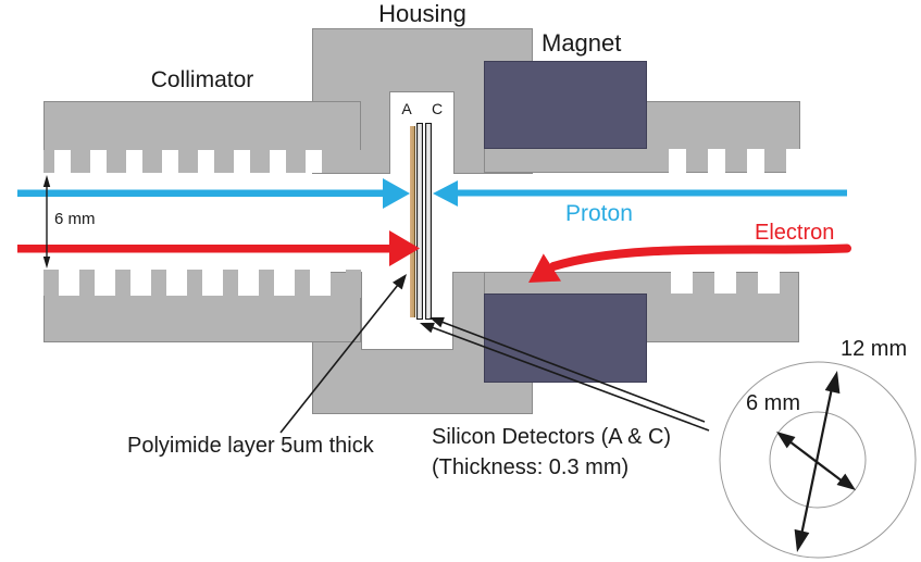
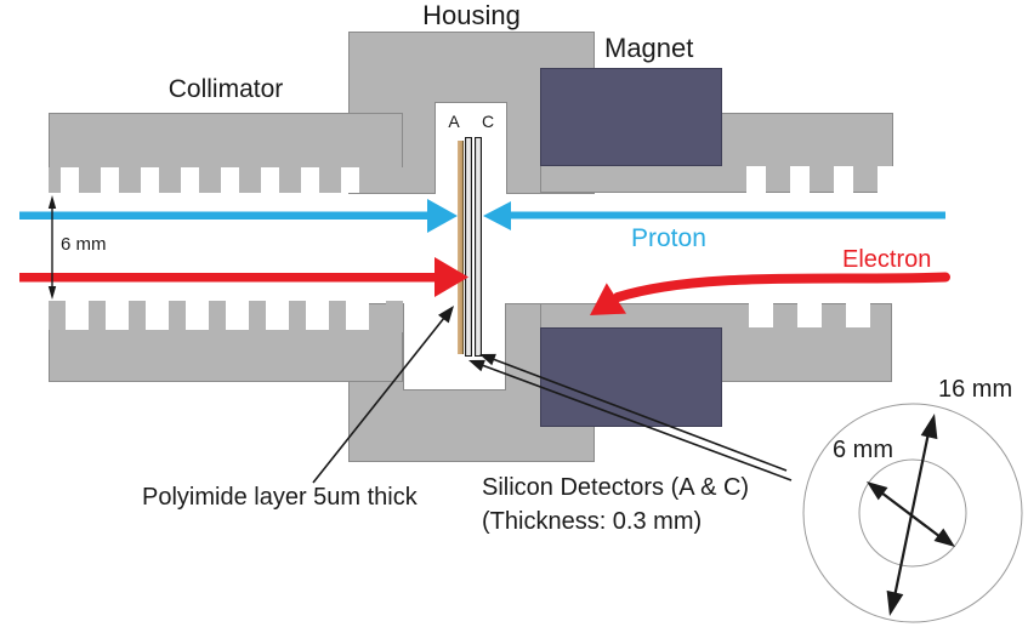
  Housing
  Collimator
  Magnet
  Proton
  Electron
  6 mm
  A
  C
  Polyimide layer 5um thick
  Silicon Detectors (A & C)
  (Thickness: 0.3 mm)
- 12 mm
+ 16 mm
  6 mm
